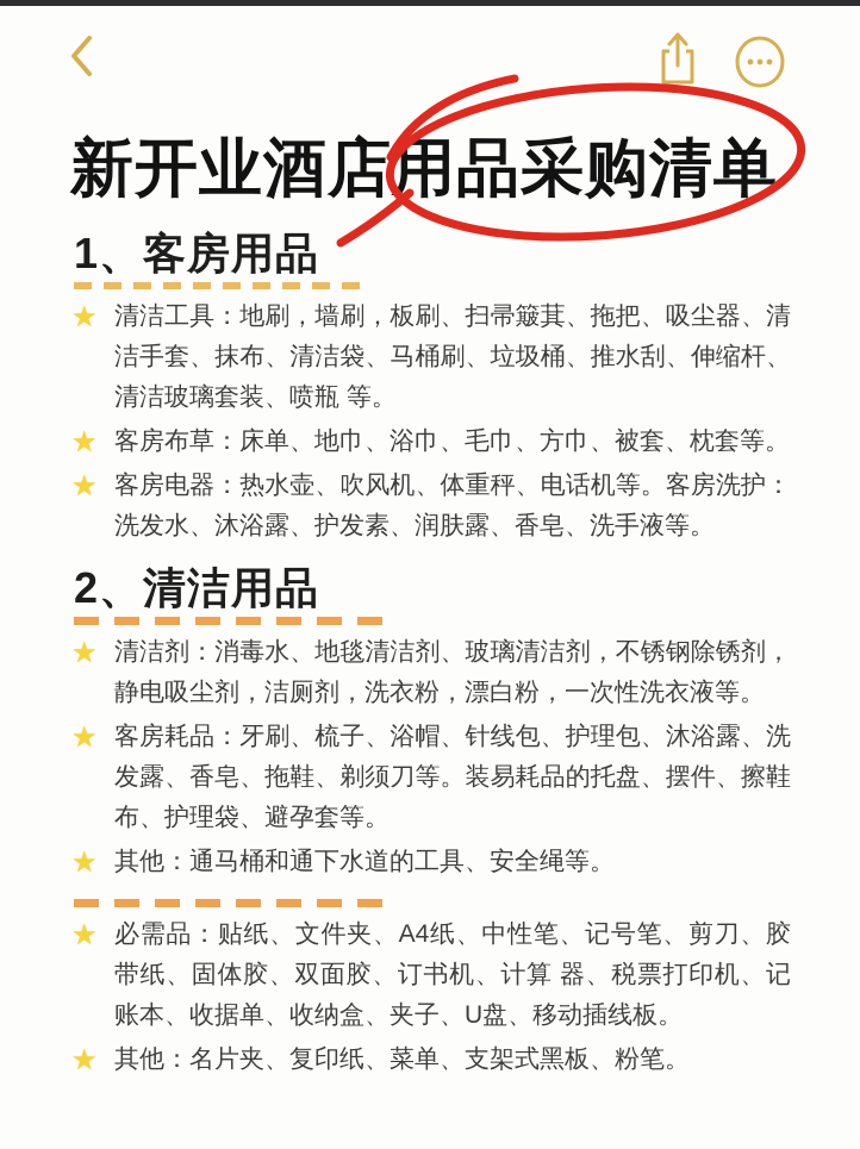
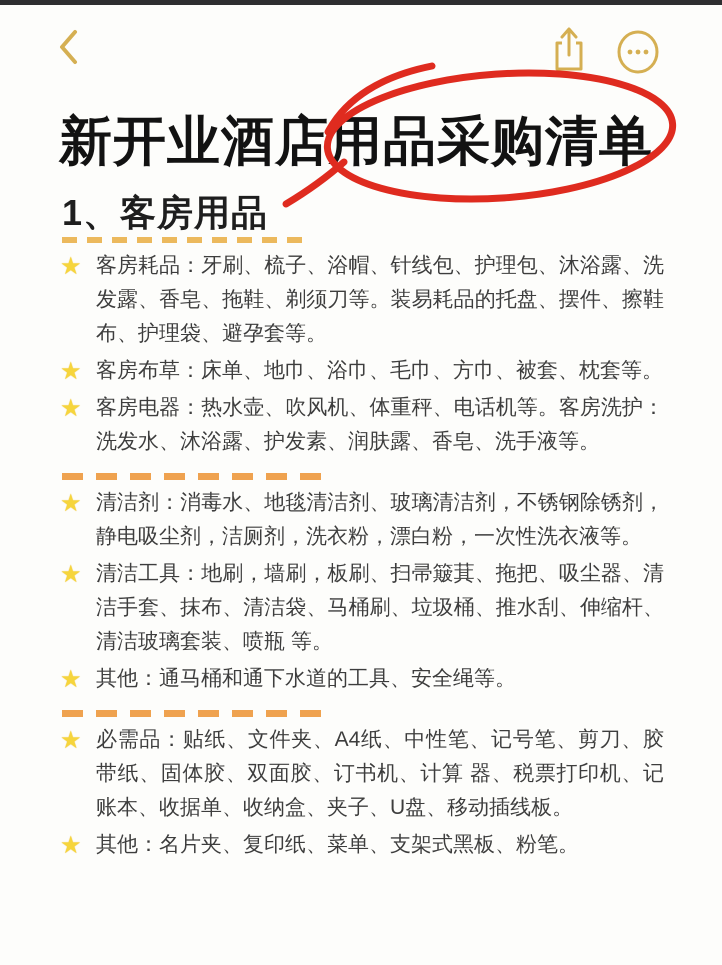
  新开业酒店用品采购清单
  1、客房用品
  ★
- 清洁工具：地刷，墙刷，板刷、扫帚簸萁、拖把、吸尘器、清洁手套、抹布、清洁袋、马桶刷、垃圾桶、推水刮、伸缩杆、清洁玻璃套装、喷瓶 等。
+ 客房耗品：牙刷、梳子、浴帽、针线包、护理包、沐浴露、洗发露、香皂、拖鞋、剃须刀等。装易耗品的托盘、摆件、擦鞋布、护理袋、避孕套等。
  ★
  客房布草：床单、地巾、浴巾、毛巾、方巾、被套、枕套等。
  ★
  客房电器：热水壶、吹风机、体重秤、电话机等。客房洗护：洗发水、沐浴露、护发素、润肤露、香皂、洗手液等。
- 2、清洁用品
  ★
  清洁剂：消毒水、地毯清洁剂、玻璃清洁剂，不锈钢除锈剂，静电吸尘剂，洁厕剂，洗衣粉，漂白粉，一次性洗衣液等。
  ★
- 客房耗品：牙刷、梳子、浴帽、针线包、护理包、沐浴露、洗发露、香皂、拖鞋、剃须刀等。装易耗品的托盘、摆件、擦鞋布、护理袋、避孕套等。
+ 清洁工具：地刷，墙刷，板刷、扫帚簸萁、拖把、吸尘器、清洁手套、抹布、清洁袋、马桶刷、垃圾桶、推水刮、伸缩杆、清洁玻璃套装、喷瓶 等。
  ★
  其他：通马桶和通下水道的工具、安全绳等。
  ★
  必需品：贴纸、文件夹、A4纸、中性笔、记号笔、剪刀、胶带纸、固体胶、双面胶、订书机、计算 器、税票打印机、记账本、收据单、收纳盒、夹子、U盘、移动插线板。
  ★
  其他：名片夹、复印纸、菜单、支架式黑板、粉笔。
